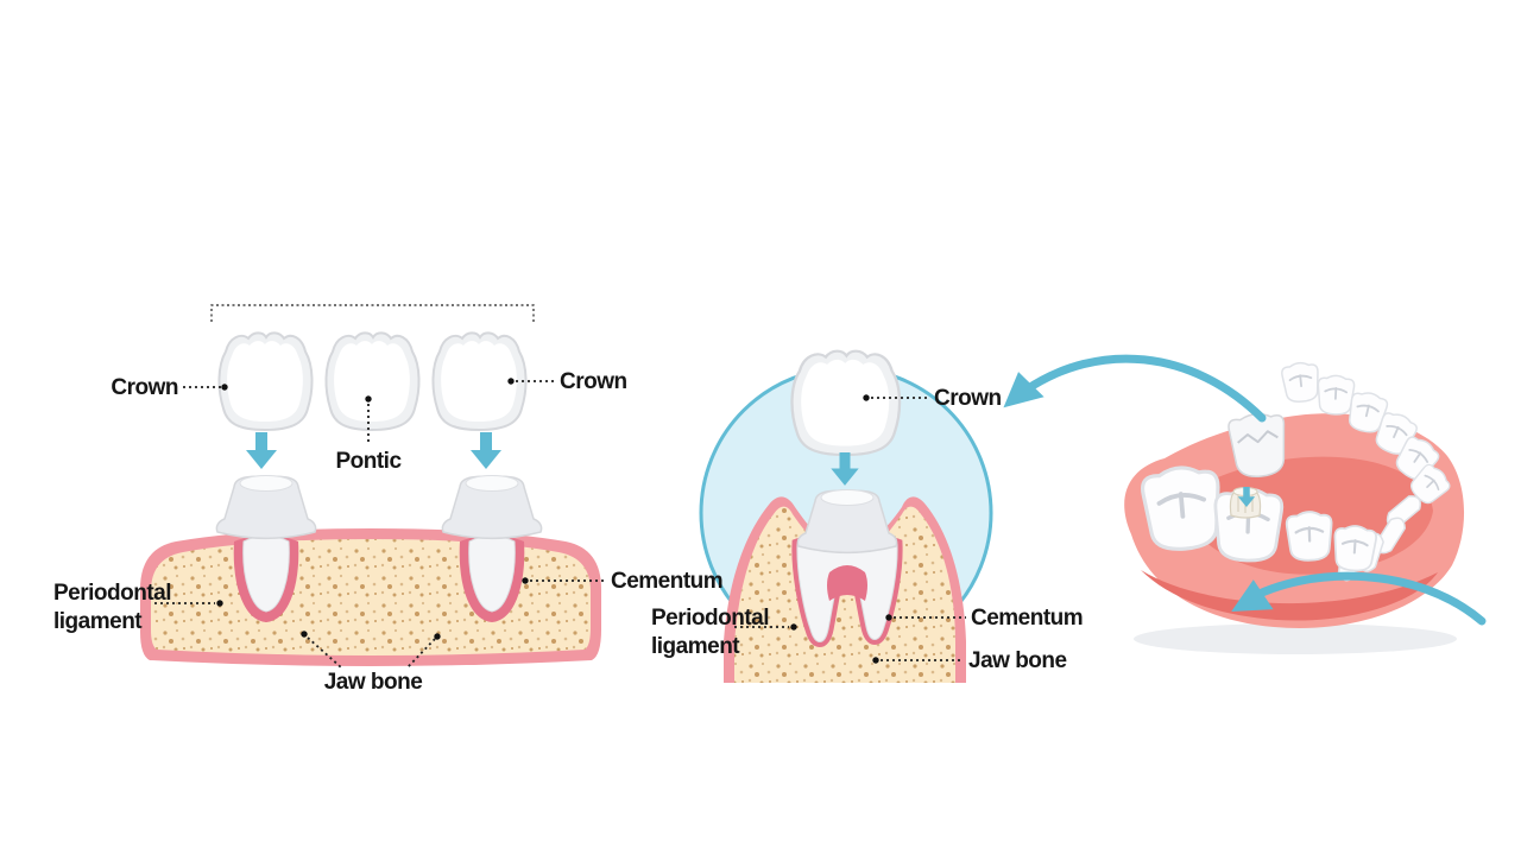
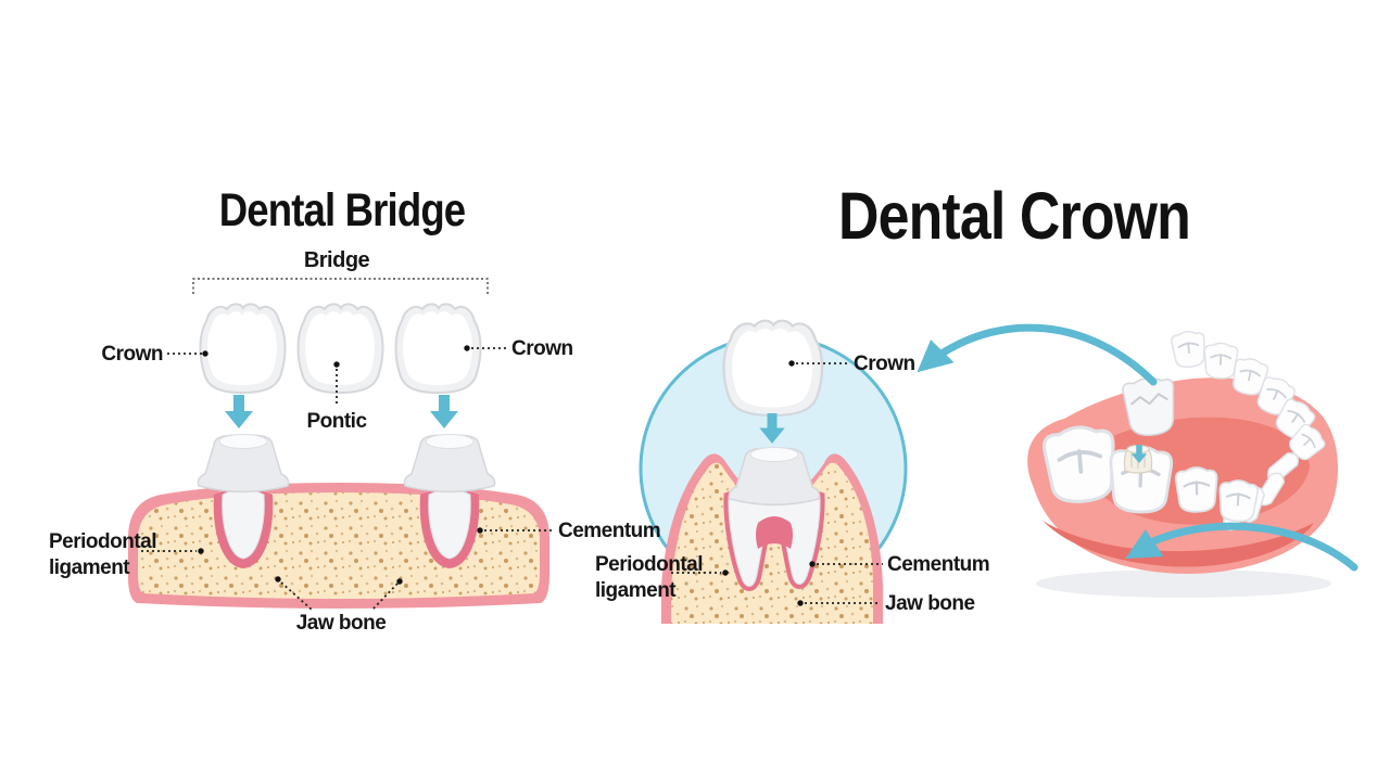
+ Dental Bridge
+ Dental Crown
+ Bridge
  Crown
  Crown
  Pontic
  Periodontal ligament
  Cementum
  Jaw bone
  Crown
  Periodontal ligament
  Cementum
  Jaw bone
